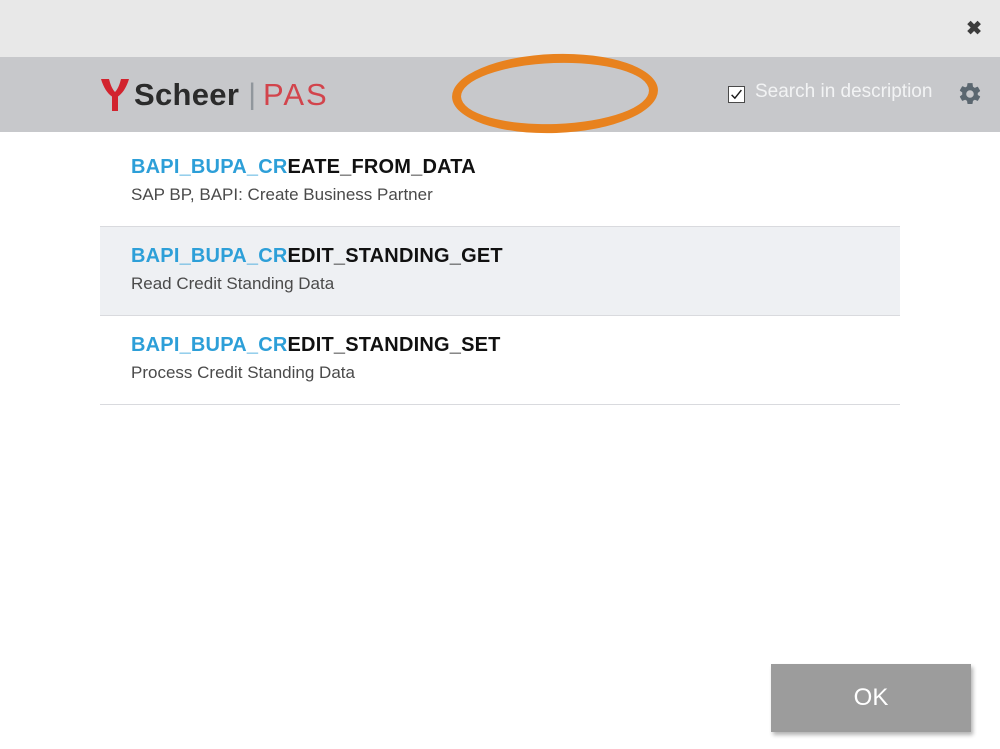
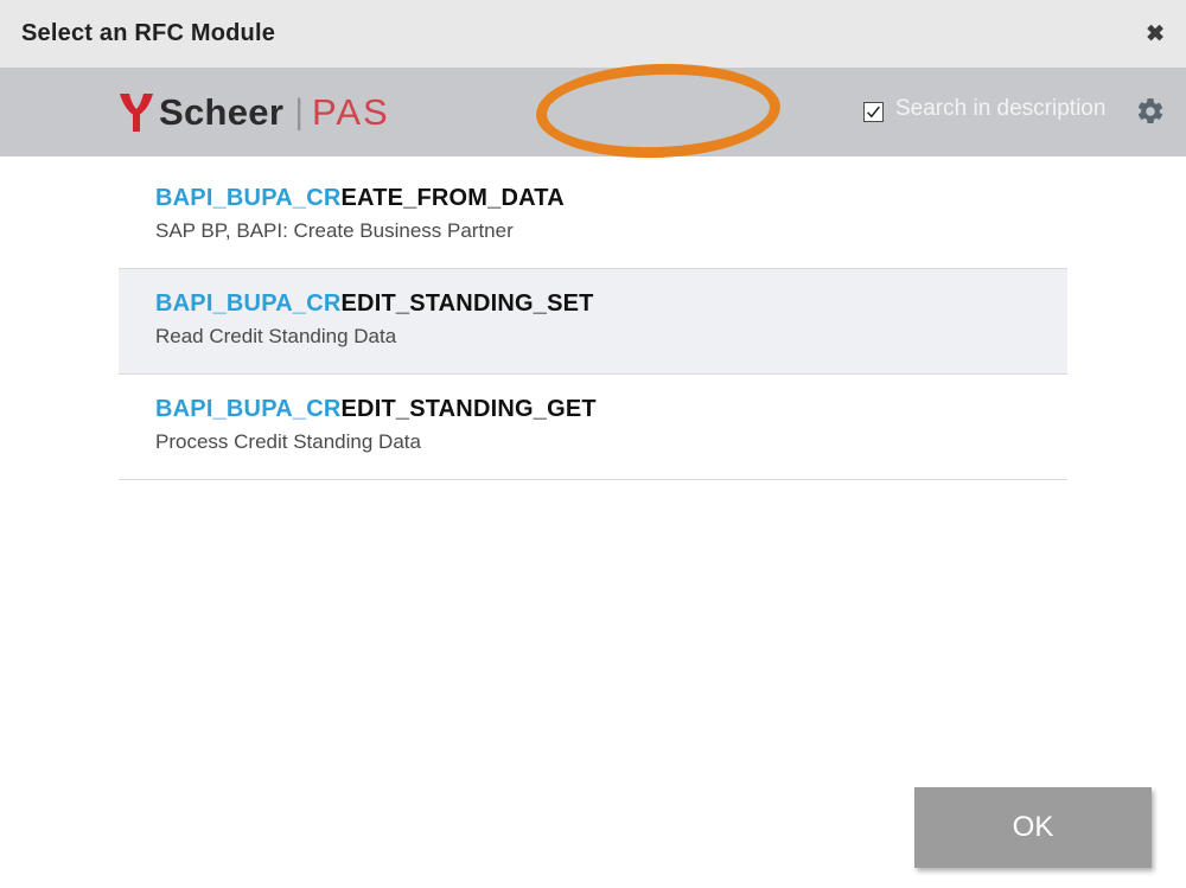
+ Select an RFC Module
  ✖
  Scheer
  |
  PAS
  Search in description
  BAPI_BUPA_CREATE_FROM_DATA
  SAP BP, BAPI: Create Business Partner
- BAPI_BUPA_CREDIT_STANDING_GET
+ BAPI_BUPA_CREDIT_STANDING_SET
  Read Credit Standing Data
- BAPI_BUPA_CREDIT_STANDING_SET
+ BAPI_BUPA_CREDIT_STANDING_GET
  Process Credit Standing Data
  OK
